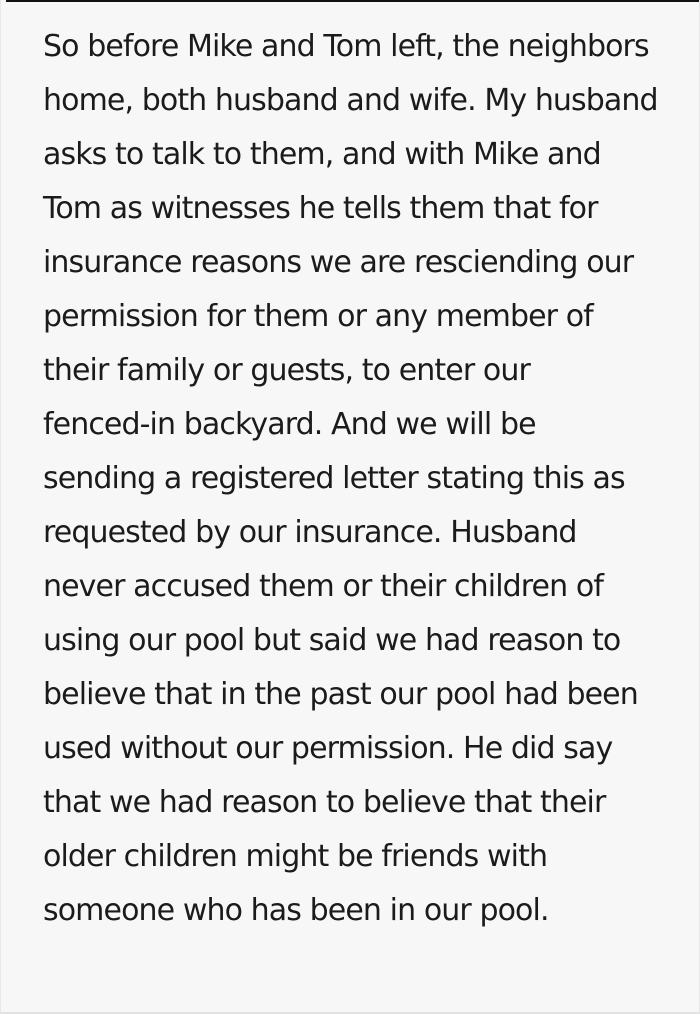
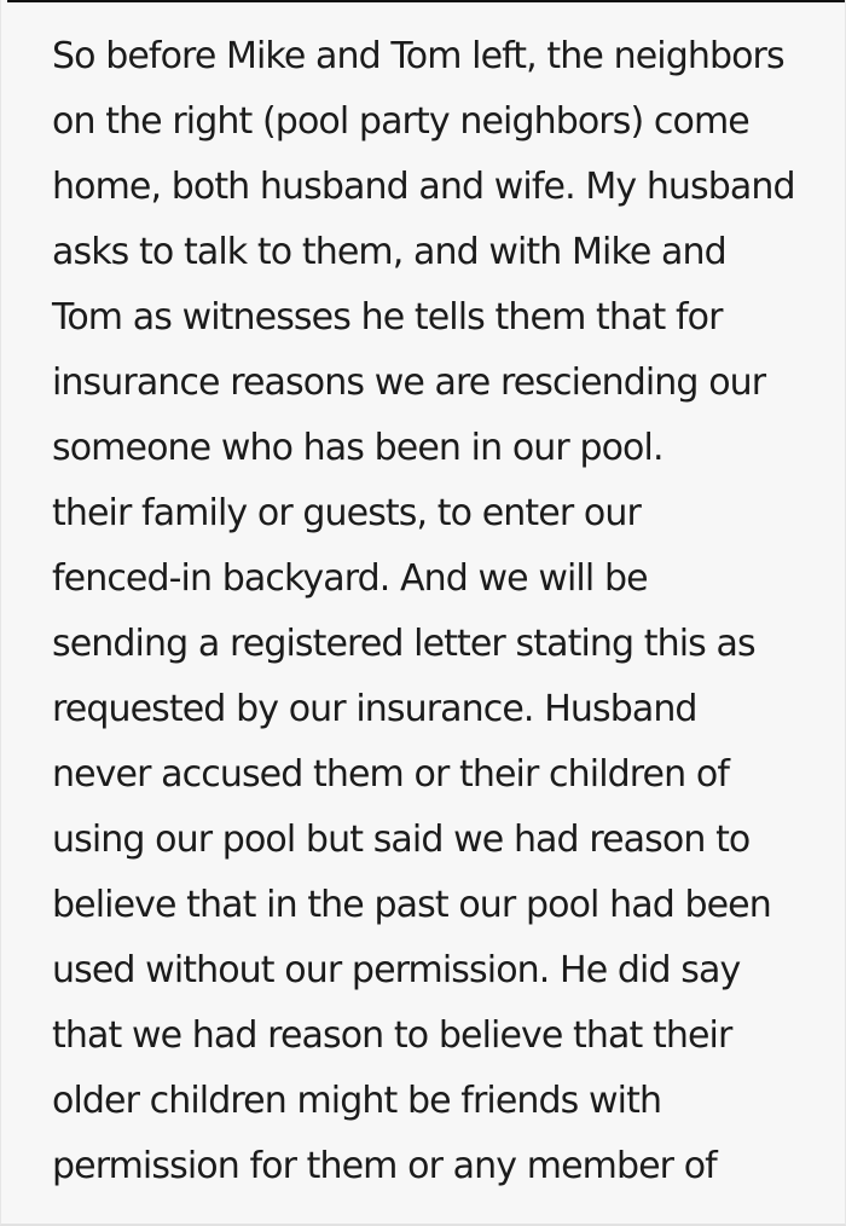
  So before Mike and Tom left, the neighbors
+ on the right (pool party neighbors) come
  home, both husband and wife. My husband
  asks to talk to them, and with Mike and
  Tom as witnesses he tells them that for
  insurance reasons we are resciending our
- permission for them or any member of
+ someone who has been in our pool.
  their family or guests, to enter our
  fenced-in backyard. And we will be
  sending a registered letter stating this as
  requested by our insurance. Husband
  never accused them or their children of
  using our pool but said we had reason to
  believe that in the past our pool had been
  used without our permission. He did say
  that we had reason to believe that their
  older children might be friends with
- someone who has been in our pool.
+ permission for them or any member of
